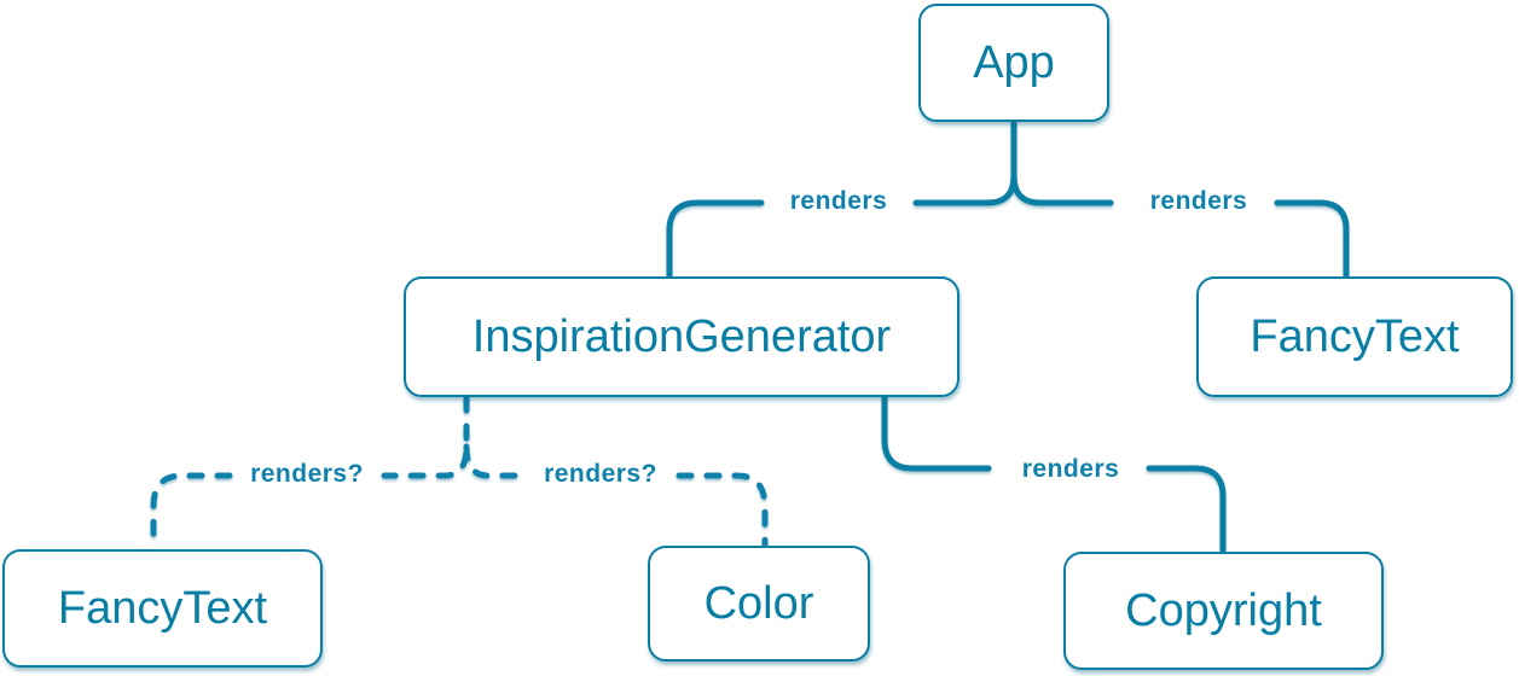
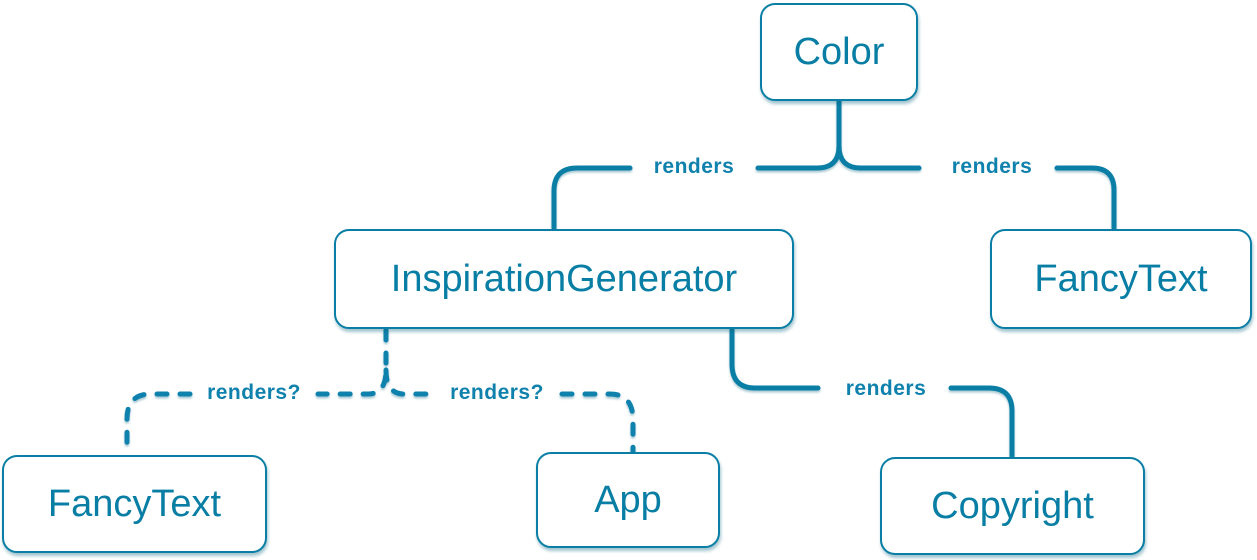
  renders
  renders
  renders
  renders?
  renders?
- App
+ Color
  InspirationGenerator
  FancyText
  FancyText
- Color
+ App
  Copyright
